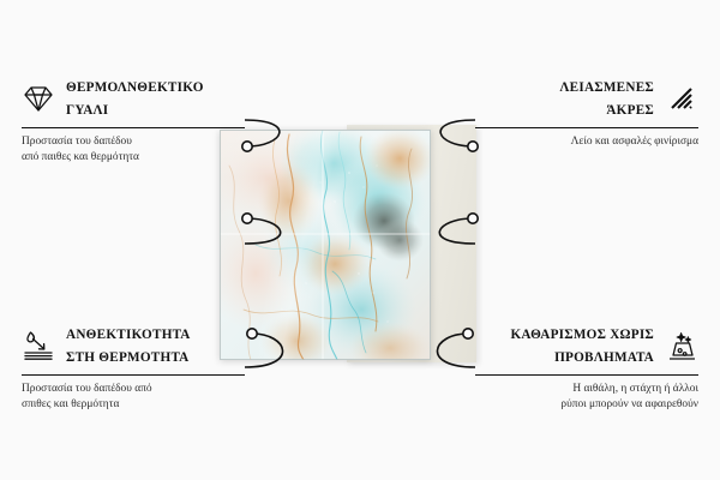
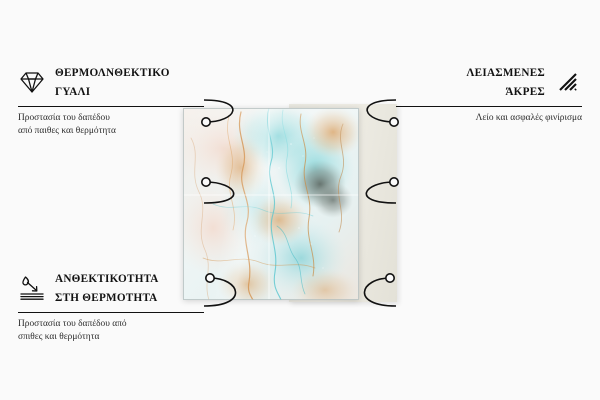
  ΘΕΡΜΟΛΝΘΕΚΤΙΚΟ
  ΓΥΑΛΙ
  Προστασία του δαπέδου
  από παιθες και θερμότητα
  ΑΝΘΕΚΤΙΚΟΤΗΤΑ
  ΣΤΗ ΘΕΡΜΟΤΗΤΑ
  Προστασία του δαπέδου από
  σπιθες και θερμότητα
  ΛΕΙΑΣΜΕΝΕΣ
  ΆΚΡΕΣ
  Λείο και ασφαλές φινίρισμα
- ΚΑΘΑΡΙΣΜΟΣ ΧΩΡΙΣ
- ΠΡΟΒΛΗΜΑΤΑ
- Η αιθάλη, η στάχτη ή άλλοι
- ρύποι μπορούν να αφαιρεθούν
